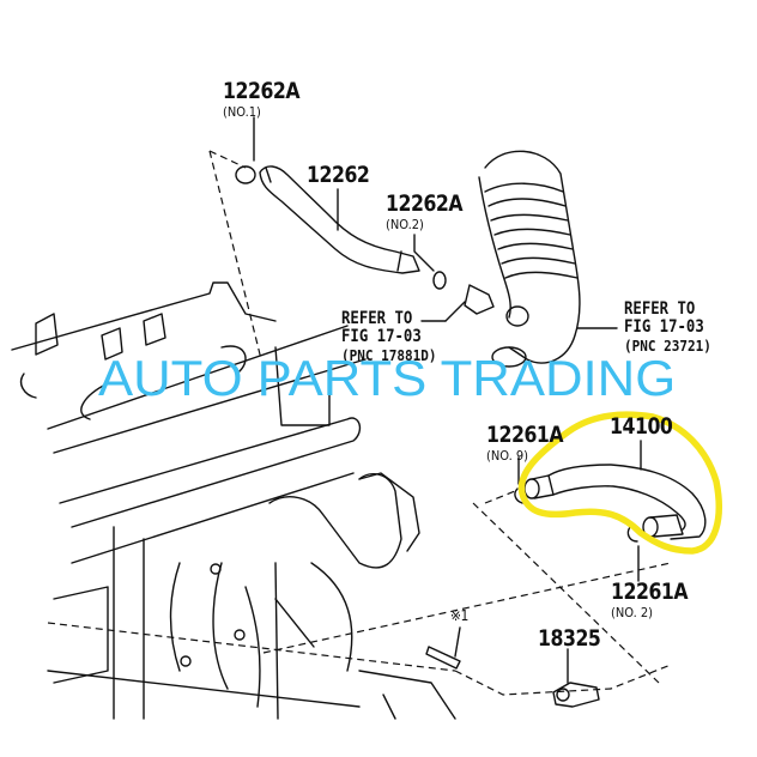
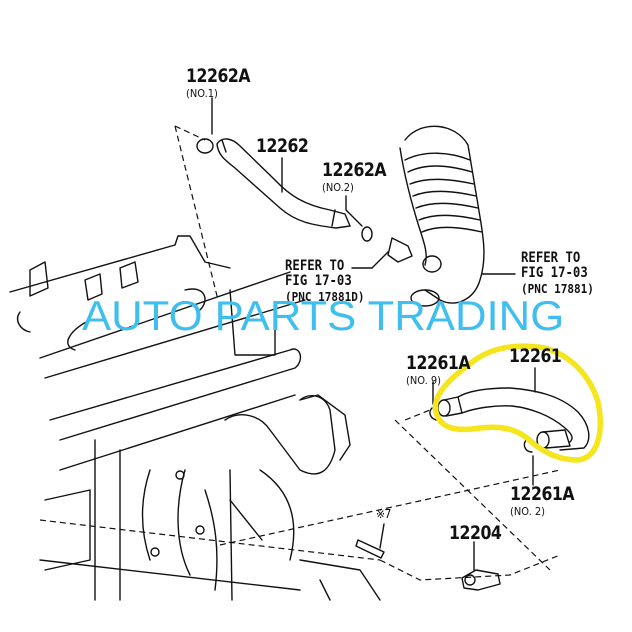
  12262A
  (NO.1)
  12262
  12262A
  (NO.2)
  12261A
  (NO. 9)
- 14100
+ 12261
  12261A
  (NO. 2)
- 18325
+ 12204
- ※1
+ ※7
  REFER TO
  FIG 17-03
  (PNC 17881D)
  REFER TO
  FIG 17-03
- (PNC 23721)
+ (PNC 17881)
  AUTO PARTS TRADING
